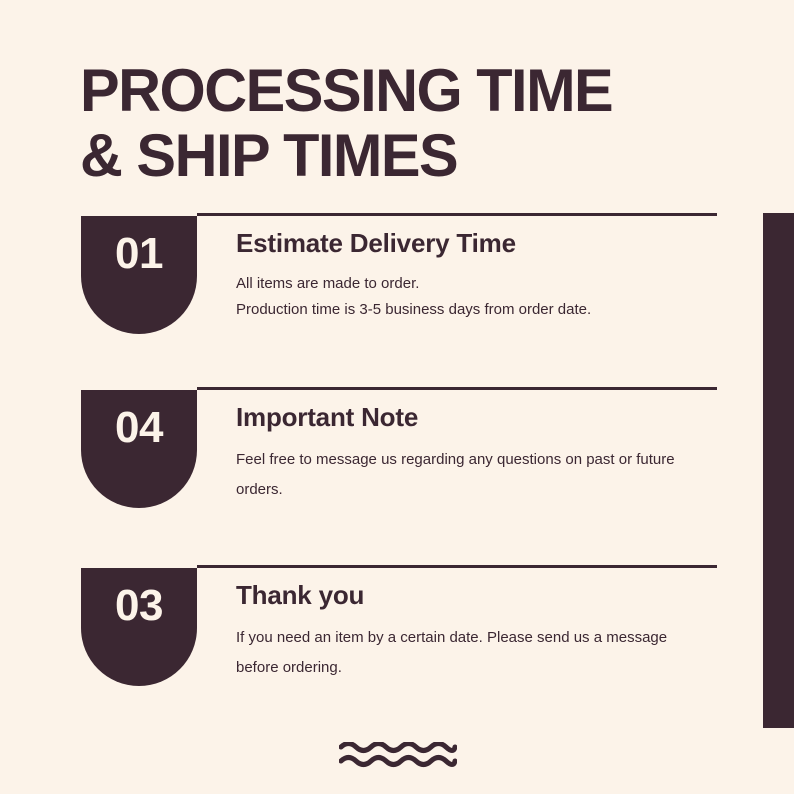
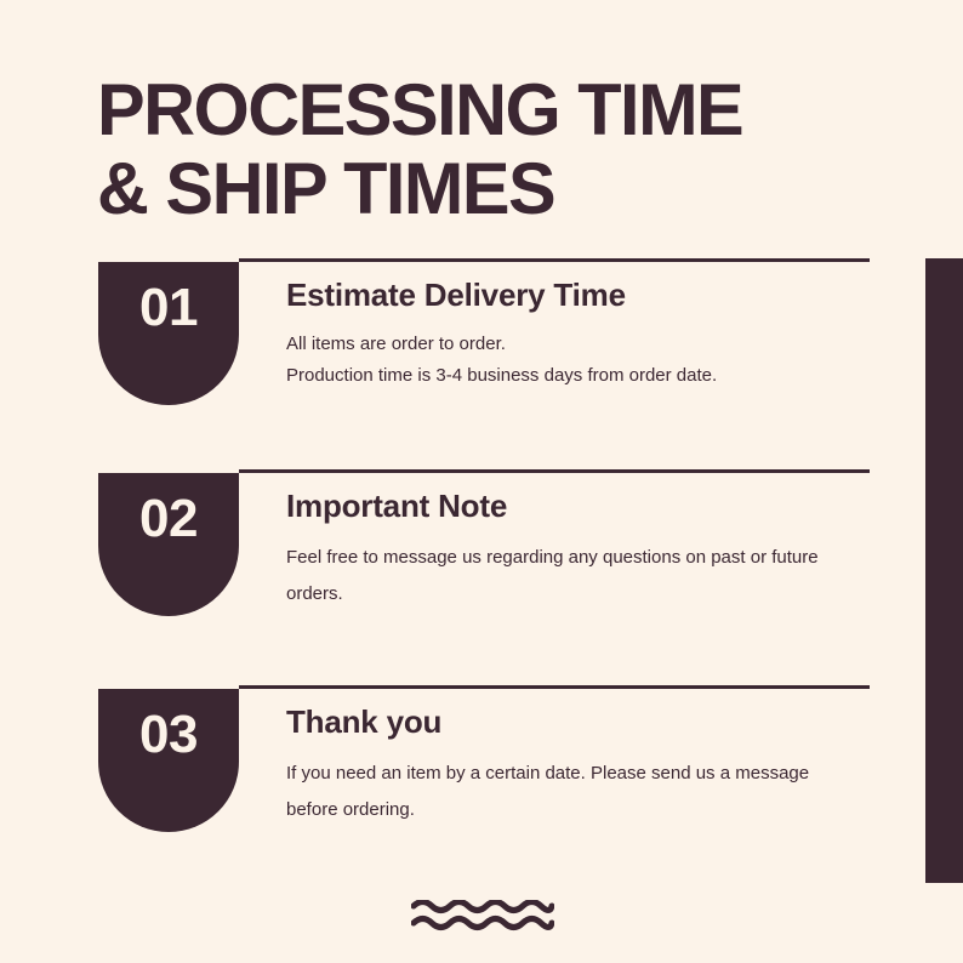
  PROCESSING TIME
  & SHIP TIMES
  01
  Estimate Delivery Time
- All items are made to order.
+ All items are order to order.
- Production time is 3-5 business days from order date.
+ Production time is 3-4 business days from order date.
- 04
+ 02
  Important Note
  Feel free to message us regarding any questions on past or future orders.
  03
  Thank you
  If you need an item by a certain date. Please send us a message before ordering.
